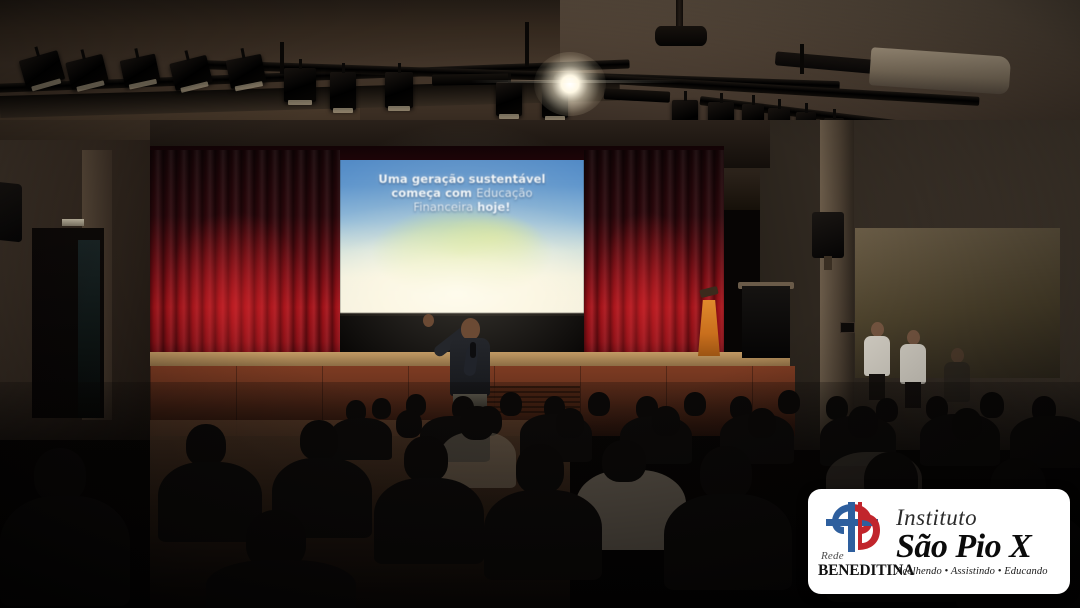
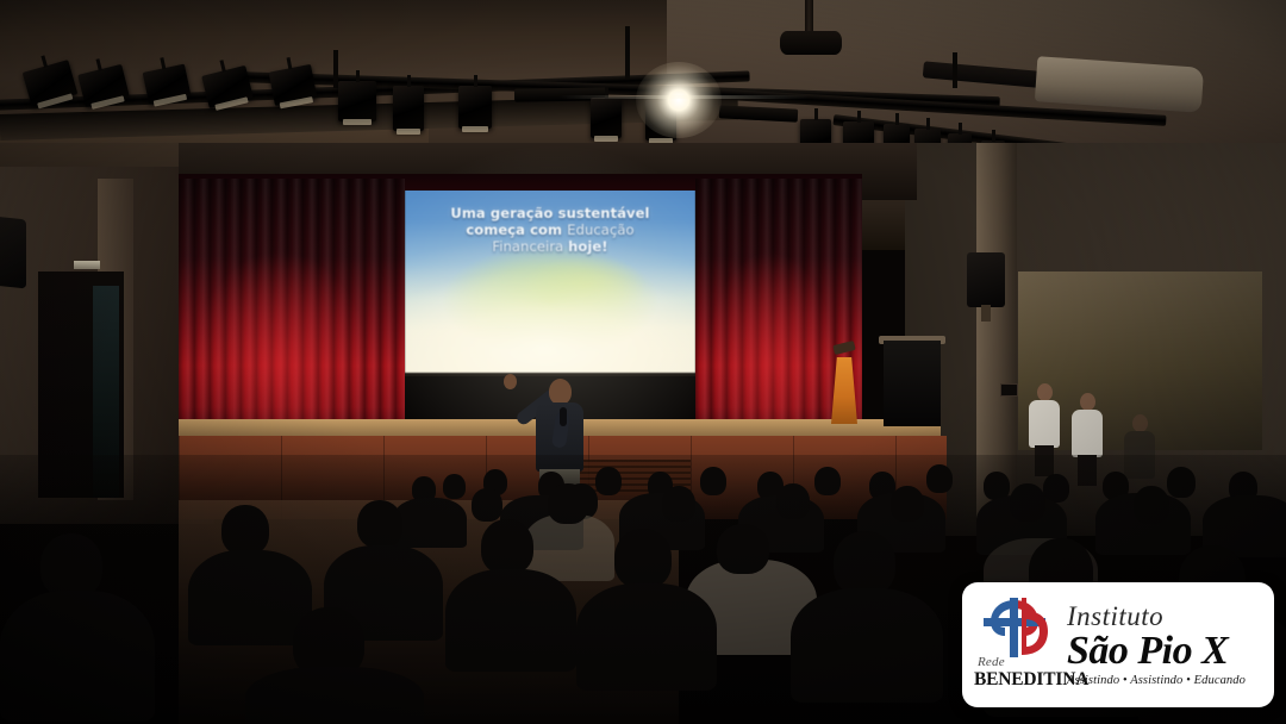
  Rede
  BENEDITINA
  Instituto
  São Pio X
- Acolhendo • Assistindo • Educando
+ Assistindo • Assistindo • Educando
